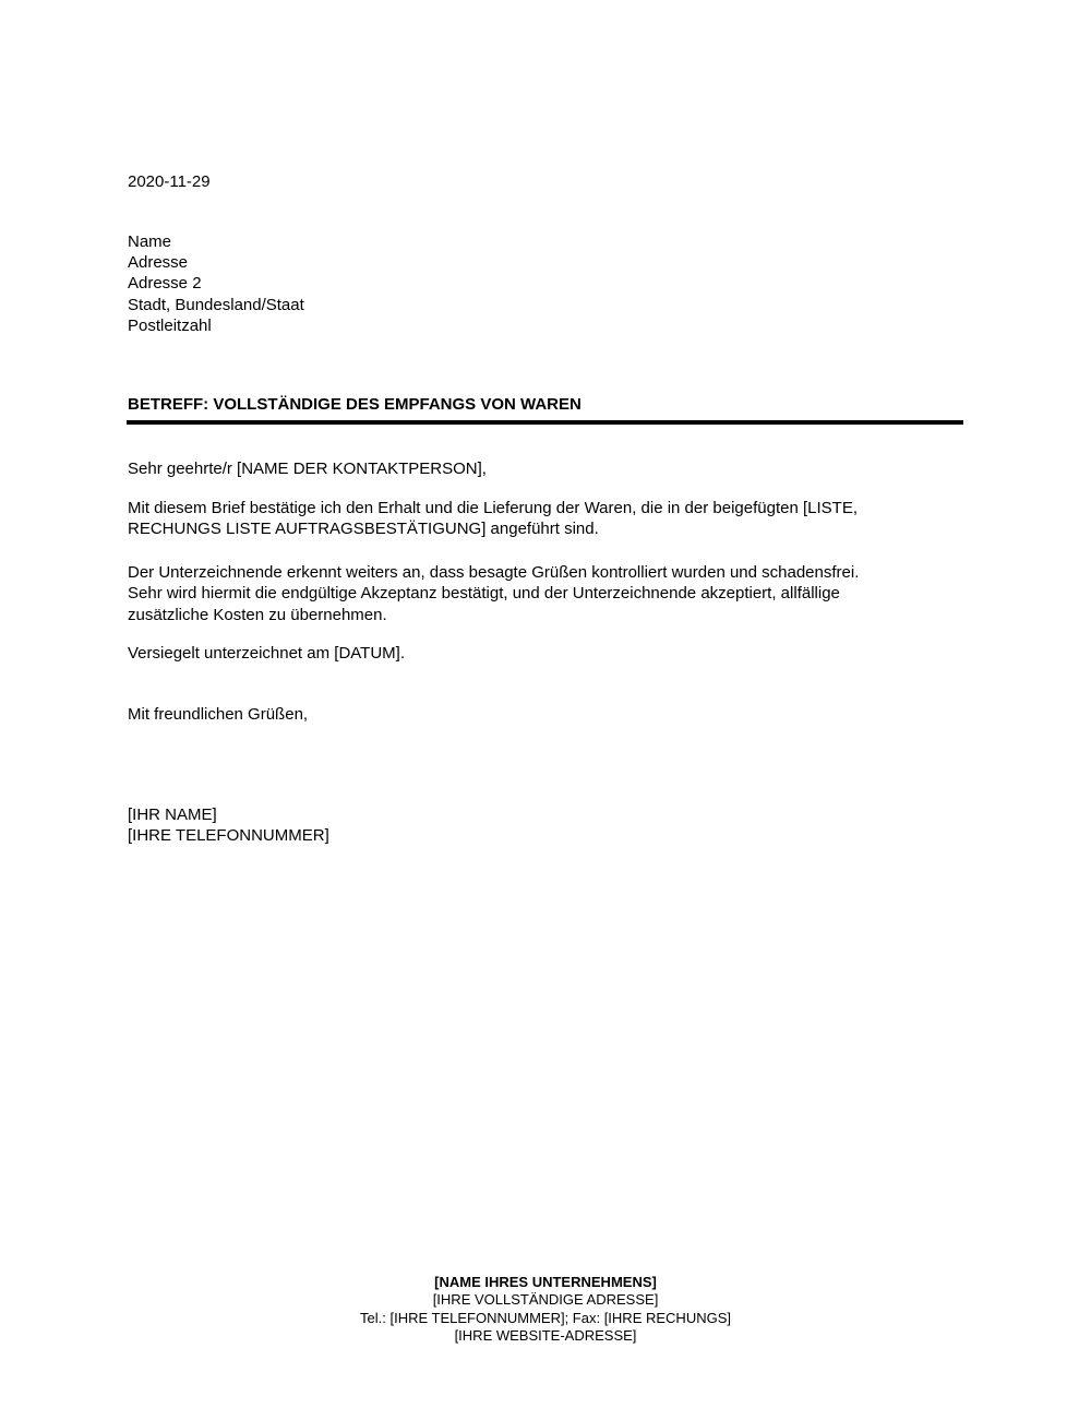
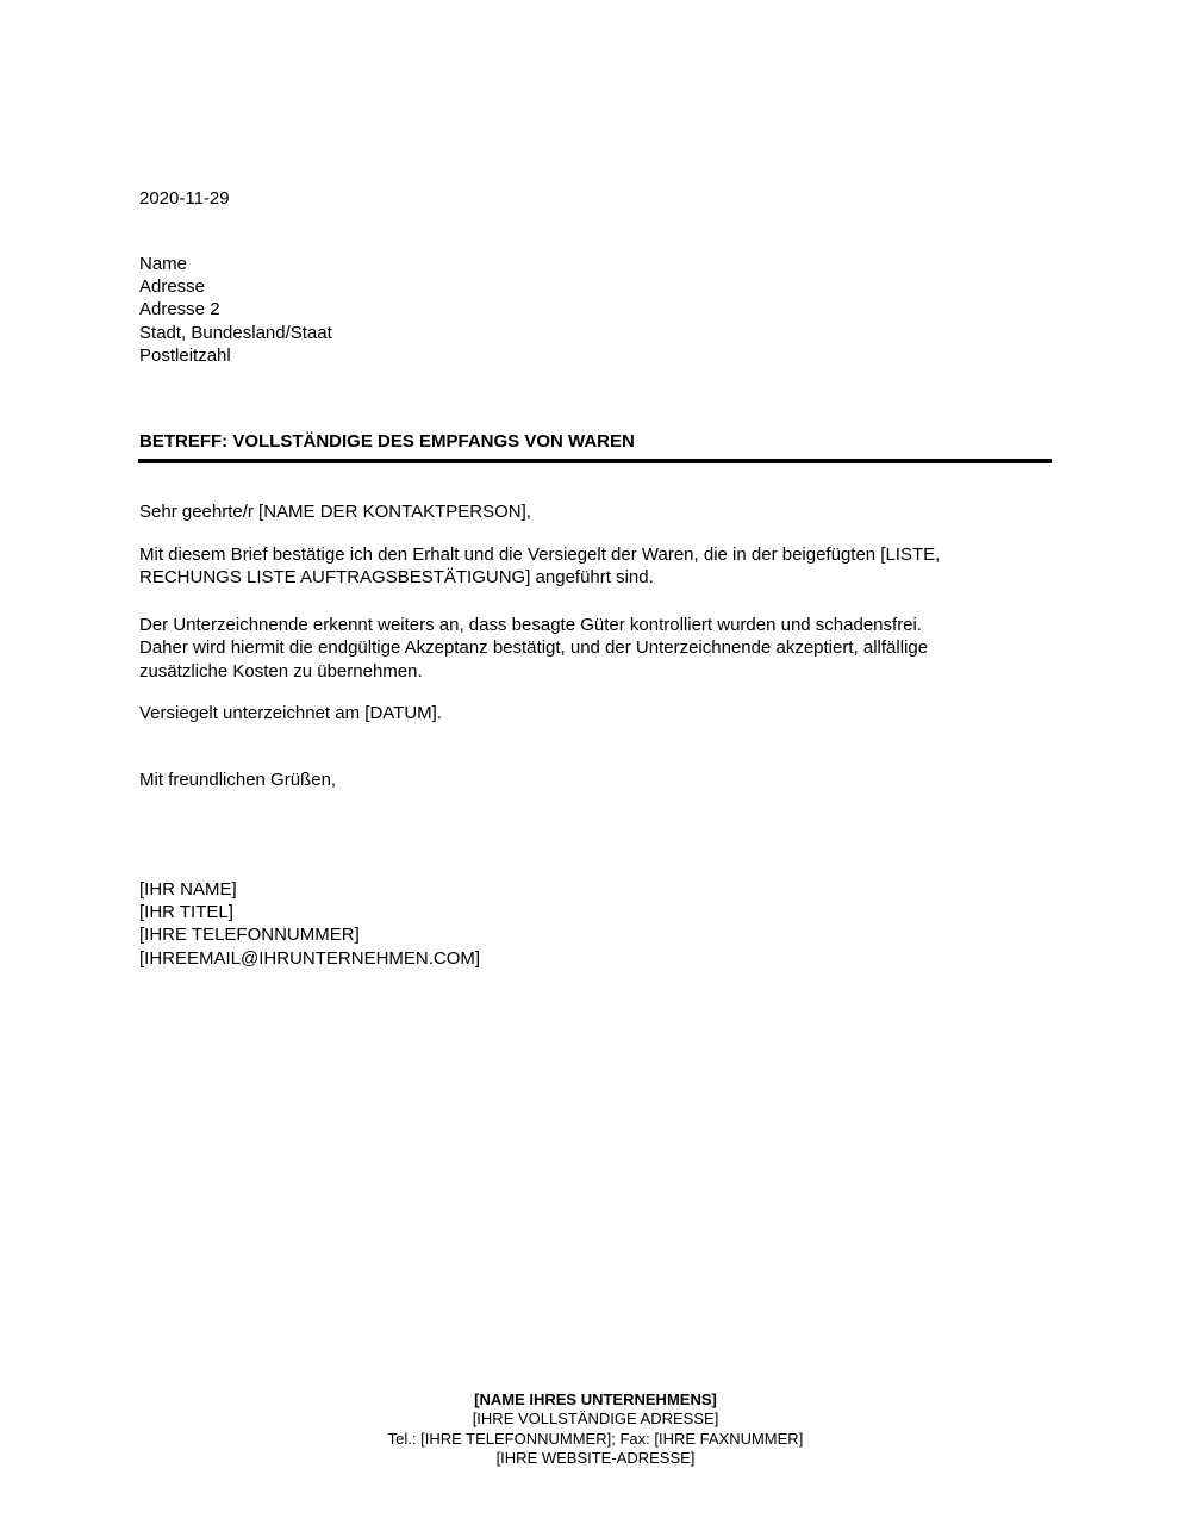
  2020-11-29
  Name
  Adresse
  Adresse 2
  Stadt, Bundesland/Staat
  Postleitzahl
  BETREFF: VOLLSTÄNDIGE DES EMPFANGS VON WAREN
  Sehr geehrte/r [NAME DER KONTAKTPERSON],
- Mit diesem Brief bestätige ich den Erhalt und die Lieferung der Waren, die in der beigefügten [LISTE,
+ Mit diesem Brief bestätige ich den Erhalt und die Versiegelt der Waren, die in der beigefügten [LISTE,
  RECHUNGS LISTE AUFTRAGSBESTÄTIGUNG] angeführt sind.
- Der Unterzeichnende erkennt weiters an, dass besagte Grüßen kontrolliert wurden und schadensfrei.
+ Der Unterzeichnende erkennt weiters an, dass besagte Güter kontrolliert wurden und schadensfrei.
- Sehr wird hiermit die endgültige Akzeptanz bestätigt, und der Unterzeichnende akzeptiert, allfällige
+ Daher wird hiermit die endgültige Akzeptanz bestätigt, und der Unterzeichnende akzeptiert, allfällige
  zusätzliche Kosten zu übernehmen.
  Versiegelt unterzeichnet am [DATUM].
  Mit freundlichen Grüßen,
  [IHR NAME]
+ [IHR TITEL]
  [IHRE TELEFONNUMMER]
+ [IHREEMAIL@IHRUNTERNEHMEN.COM]
  [NAME IHRES UNTERNEHMENS]
  [IHRE VOLLSTÄNDIGE ADRESSE]
- Tel.: [IHRE TELEFONNUMMER]; Fax: [IHRE RECHUNGS]
+ Tel.: [IHRE TELEFONNUMMER]; Fax: [IHRE FAXNUMMER]
  [IHRE WEBSITE-ADRESSE]
